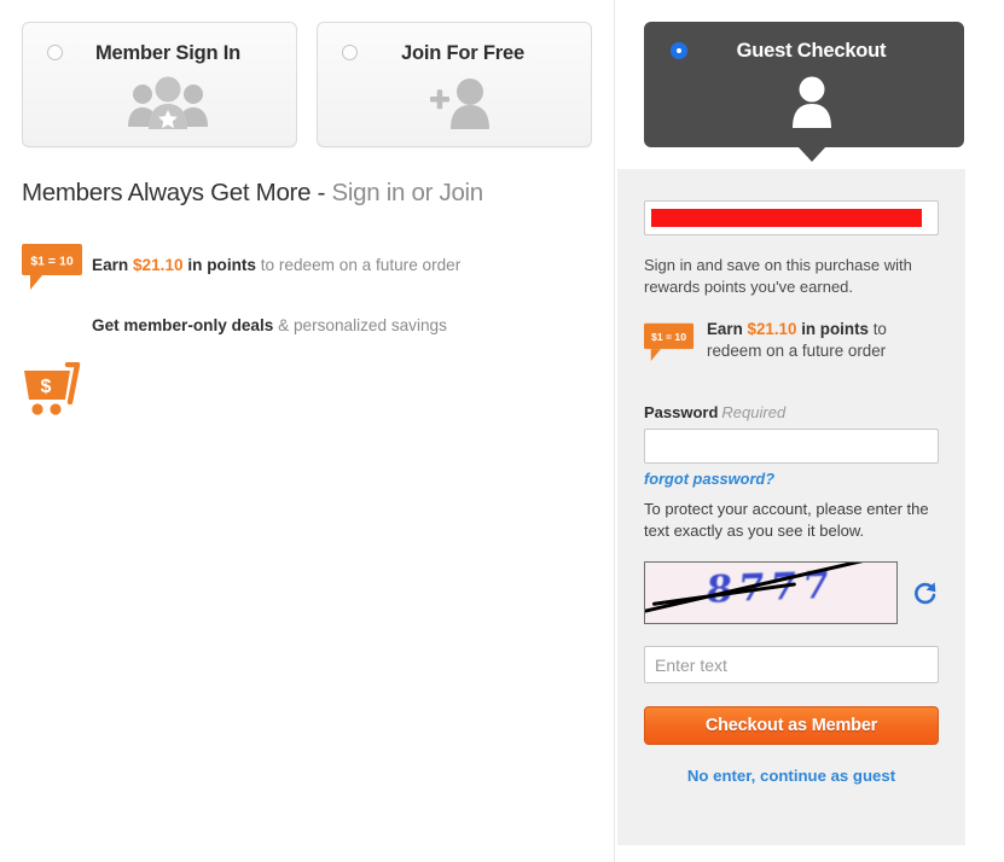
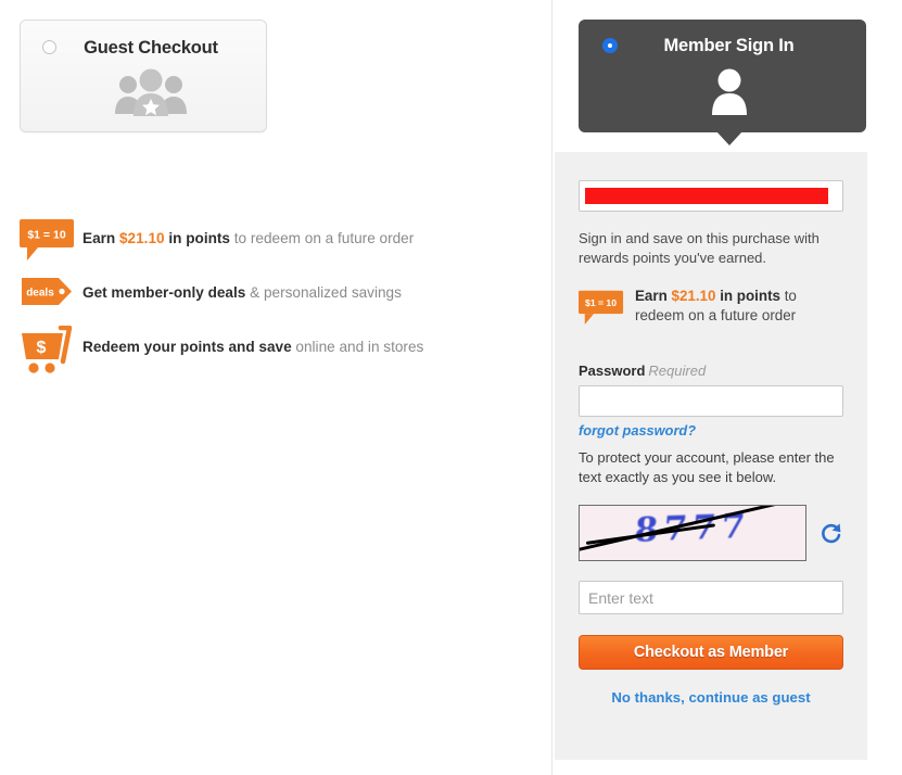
- Member Sign In
+ Guest Checkout
- Join For Free
- Members Always Get More - Sign in or Join
  $1 = 10
  Earn $21.10 in points to redeem on a future order
+ deals
  Get member-only deals & personalized savings
  $
+ Redeem your points and save online and in stores
- Guest Checkout
+ Member Sign In
  Sign in and save on this purchase with rewards points you've earned.
  $1 = 10
  Earn $21.10 in points to redeem on a future order
  Password Required
  forgot password?
  To protect your account, please enter the text exactly as you see it below.
  Enter text Checkout as Member
- No enter, continue as guest
+ No thanks, continue as guest
